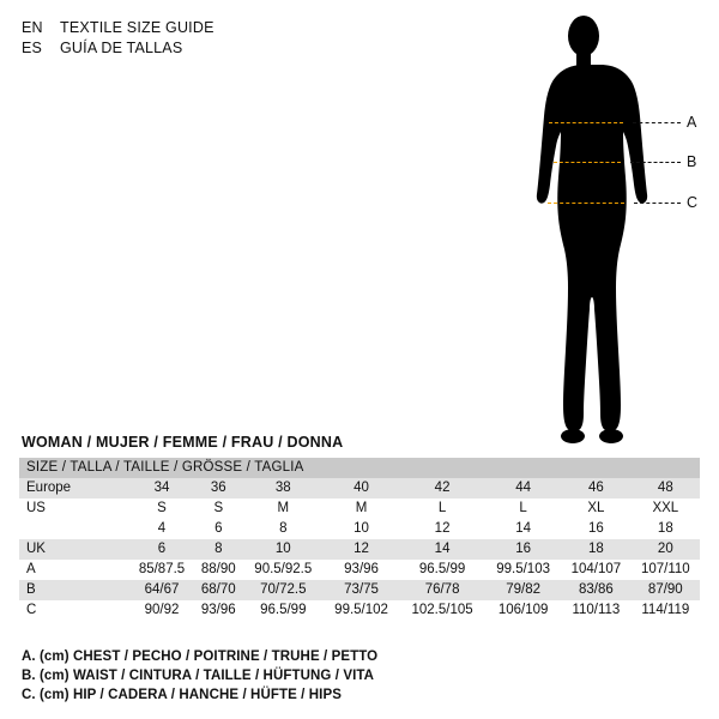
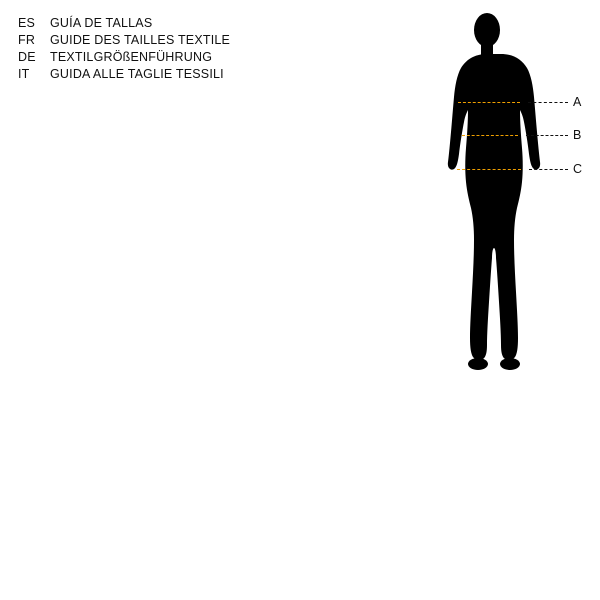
- EN
- TEXTILE SIZE GUIDE
  ES
  GUÍA DE TALLAS
+ FR
+ GUIDE DES TAILLES TEXTILE
+ DE
+ TEXTILGRÖßENFÜHRUNG
+ IT
+ GUIDA ALLE TAGLIE TESSILI
  A
  B
  C
- WOMAN / MUJER / FEMME / FRAU / DONNA
- SIZE / TALLA / TAILLE / GRÖSSE / TAGLIA
- Europe	34	36	38	40	42	44	46	48
- US	S	S	M	M	L	L	XL	XXL
- 	4	6	8	10	12	14	16	18
- UK	6	8	10	12	14	16	18	20
- A	85/87.5	88/90	90.5/92.5	93/96	96.5/99	99.5/103	104/107	107/110
- B	64/67	68/70	70/72.5	73/75	76/78	79/82	83/86	87/90
- C	90/92	93/96	96.5/99	99.5/102	102.5/105	106/109	110/113	114/119
- A. (cm) CHEST / PECHO / POITRINE / TRUHE / PETTO
- B. (cm) WAIST / CINTURA / TAILLE / HÜFTUNG / VITA
- C. (cm) HIP / CADERA / HANCHE / HÜFTE / HIPS
